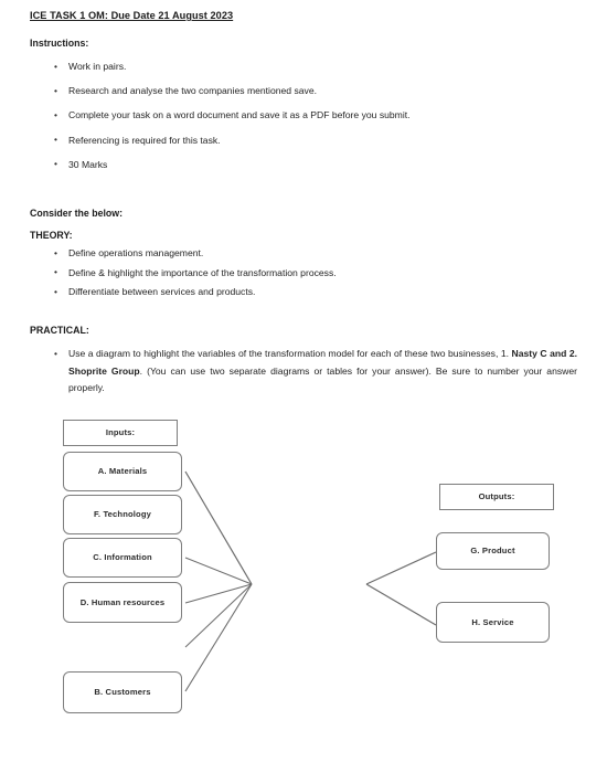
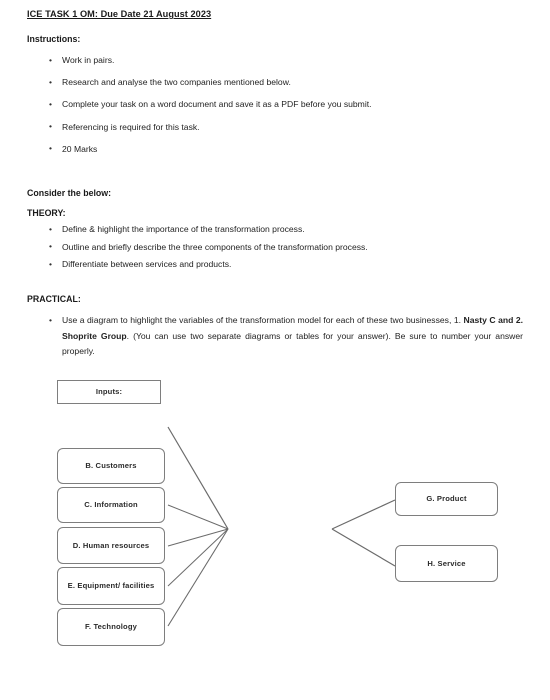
  ICE TASK 1 OM: Due Date 21 August 2023
  Instructions:
  Work in pairs.
- Research and analyse the two companies mentioned save.
+ Research and analyse the two companies mentioned below.
  Complete your task on a word document and save it as a PDF before you submit.
  Referencing is required for this task.
- 30 Marks
+ 20 Marks
  Consider the below:
  THEORY:
- Define operations management.
  Define & highlight the importance of the transformation process.
+ Outline and briefly describe the three components of the transformation process.
  Differentiate between services and products.
  PRACTICAL:
  Use a diagram to highlight the variables of the transformation model for each of these two businesses, 1. Nasty C and 2. Shoprite Group. (You can use two separate diagrams or tables for your answer). Be sure to number your answer properly.
  Inputs:
- A. Materials
- F. Technology
+ B. Customers
  C. Information
  D. Human resources
+ E. Equipment/ facilities
- B. Customers
+ F. Technology
- Outputs:
  G. Product
  H. Service
